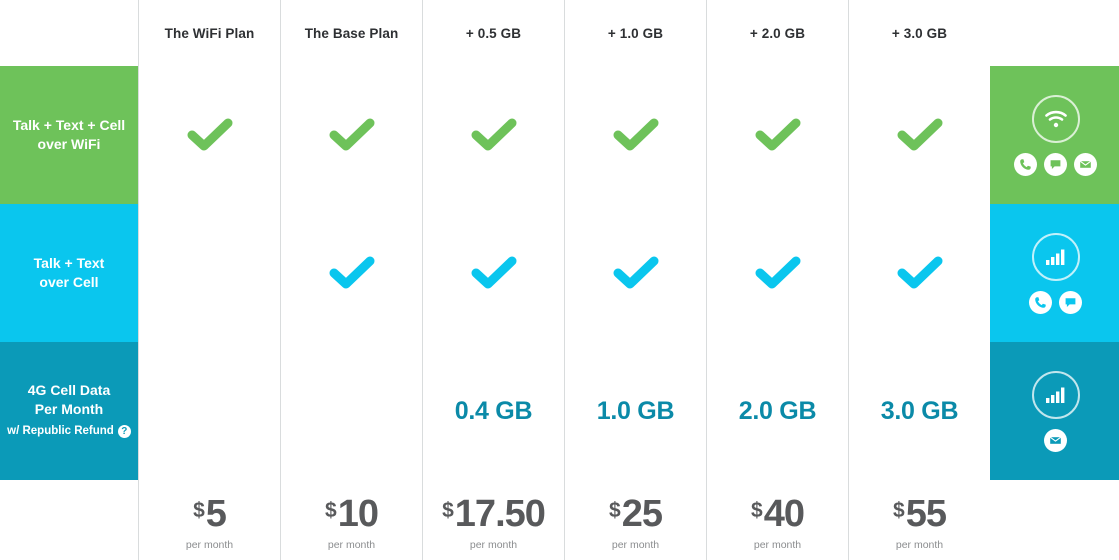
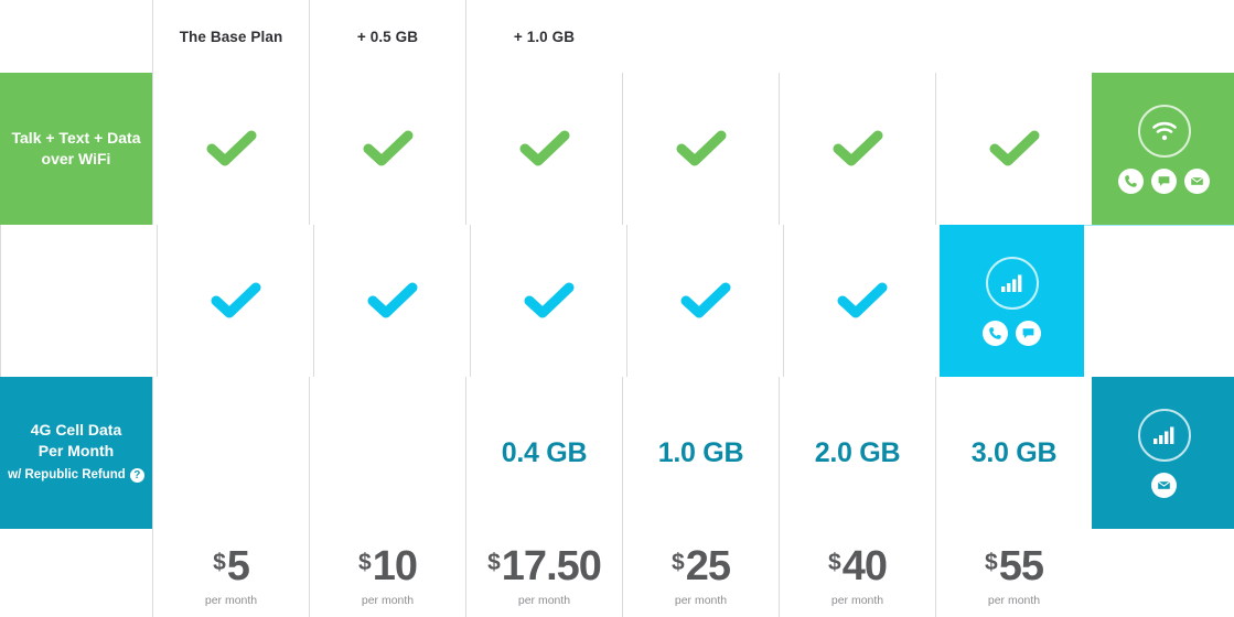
- The WiFi Plan
  The Base Plan
  + 0.5 GB
  + 1.0 GB
- + 2.0 GB
- + 3.0 GB
- Talk + Text + Cell
+ Talk + Text + Data
  over WiFi
- Talk + Text
- over Cell
  4G Cell Data
  Per Month
  w/ Republic Refund
  ?
  0.4 GB
  1.0 GB
  2.0 GB
  3.0 GB
  $
  5
  per month
  $
  10
  per month
  $
  17.50
  per month
  $
  25
  per month
  $
  40
  per month
  $
  55
  per month
